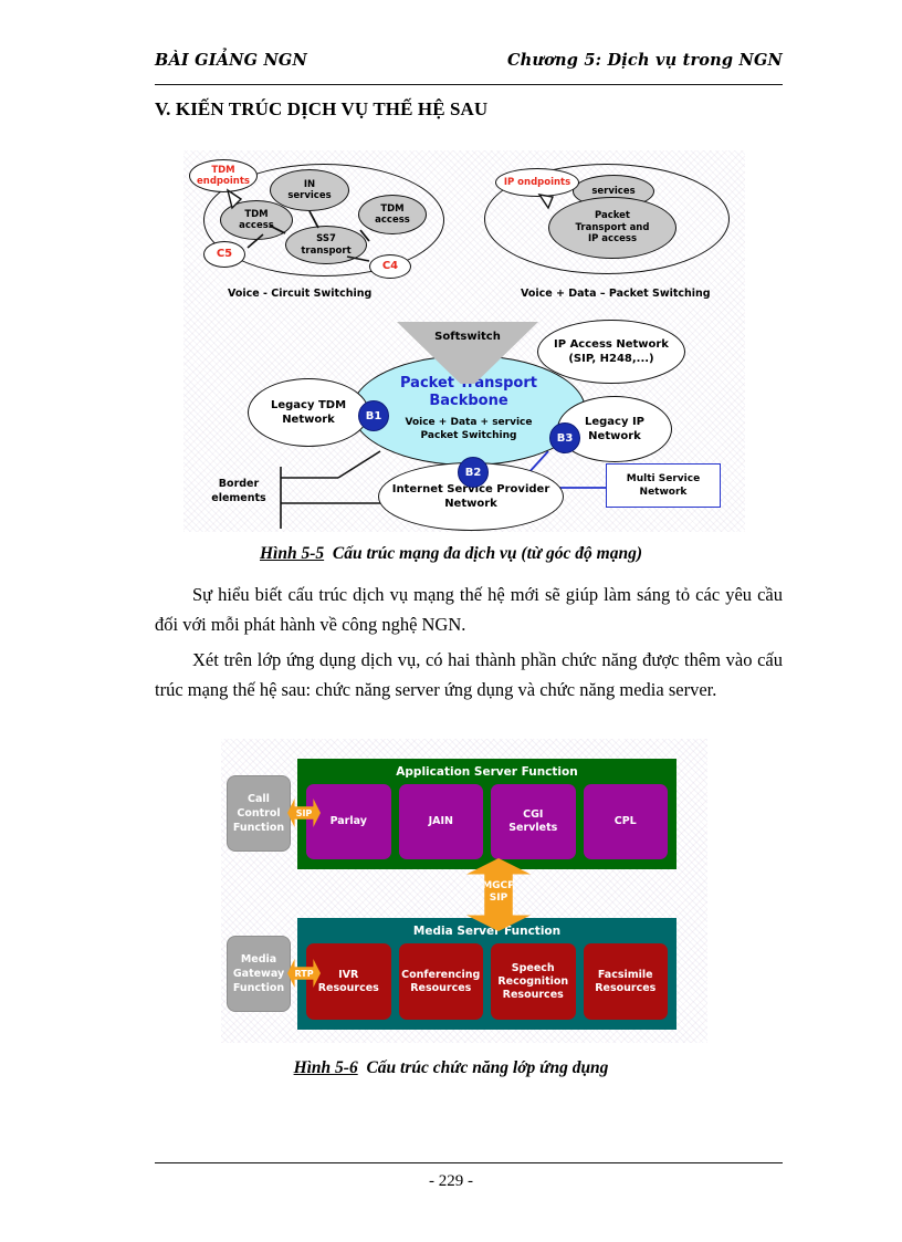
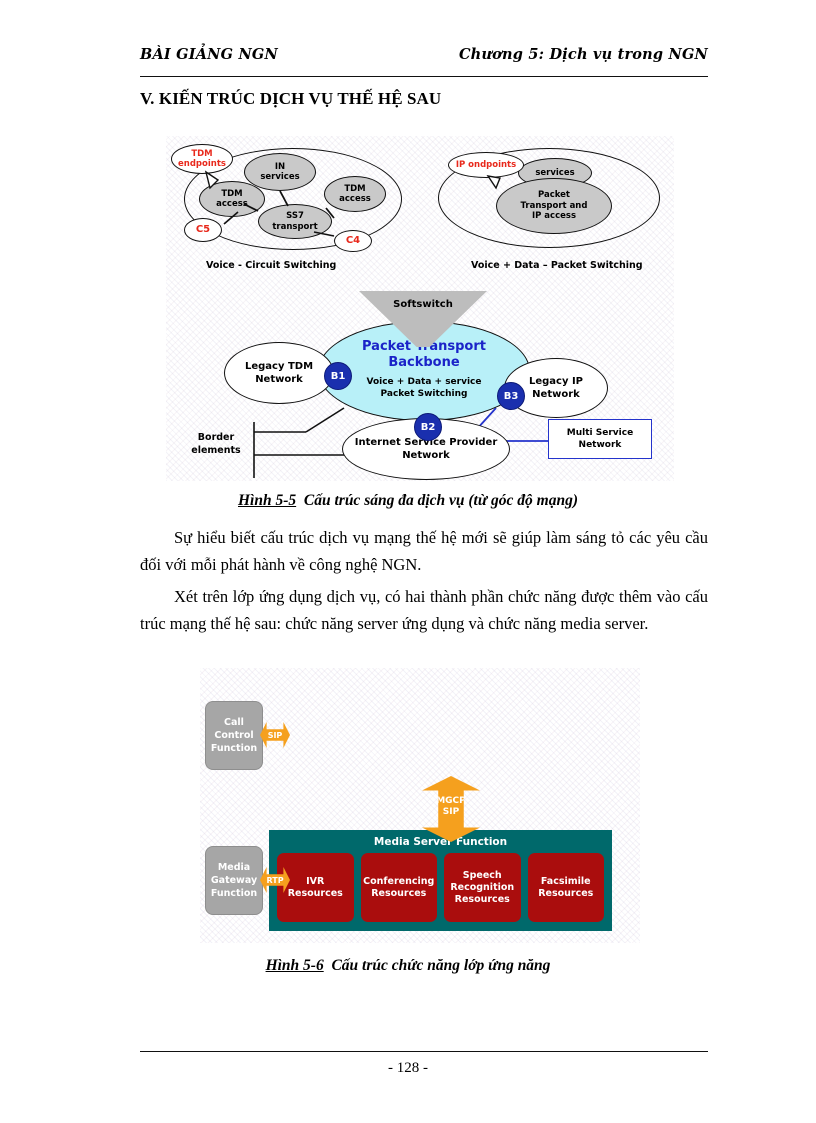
  BÀI GIẢNG NGN
  Chương 5: Dịch vụ trong NGN
  V. KIẾN TRÚC DỊCH VỤ THẾ HỆ SAU
  IN
  services
  TDM
  acces
  TDM
  access
  SS7
  transport
  TDM
  endpoints
  C5
  C4
  services
  Packet
  Transport and
  IP access
  IP ondpoints
  Voice - Circuit Switching
  Voice + Data – Packet Switching
  Softswitch
  Packetansport
  Backbone
  Voice + Data + service
  Packet Switching
  Legacy TDM
  Network
- IP Access Network
- (SIP, H248,...)
  Legacy IP
  Network
  Internet Service Provider
  Network
  B1
  B2
  B3
  Border
  elements
  Multi Service
  Network
- Hình 5-5 Cấu trúc mạng đa dịch vụ (từ góc độ mạng)
+ Hình 5-5 Cấu trúc sáng đa dịch vụ (từ góc độ mạng)
  Sự hiểu biết cấu trúc dịch vụ mạng thế hệ mới sẽ giúp làm sáng tỏ các yêu cầu đối với mỗi phát hành về công nghệ NGN.
  Xét trên lớp ứng dụng dịch vụ, có hai thành phần chức năng được thêm vào cấu trúc mạng thế hệ sau: chức năng server ứng dụng và chức năng media server.
- Application Server Function
- Parlay
- JAIN
- CGI
- Servlets
- CPL
  Media Server Function
  IVR
  Resources
  Conferencing
  Resources
  Speech
  Recognition
  Resources
  Facsimile
  Resources
  Call
  Control
  Function
  Media
  Gateway
  Function
  SIP
  RTP
  MGCP
  SIP
- Hình 5-6 Cấu trúc chức năng lớp ứng dụng
+ Hình 5-6 Cấu trúc chức năng lớp ứng năng
- - 229 -
+ - 128 -
